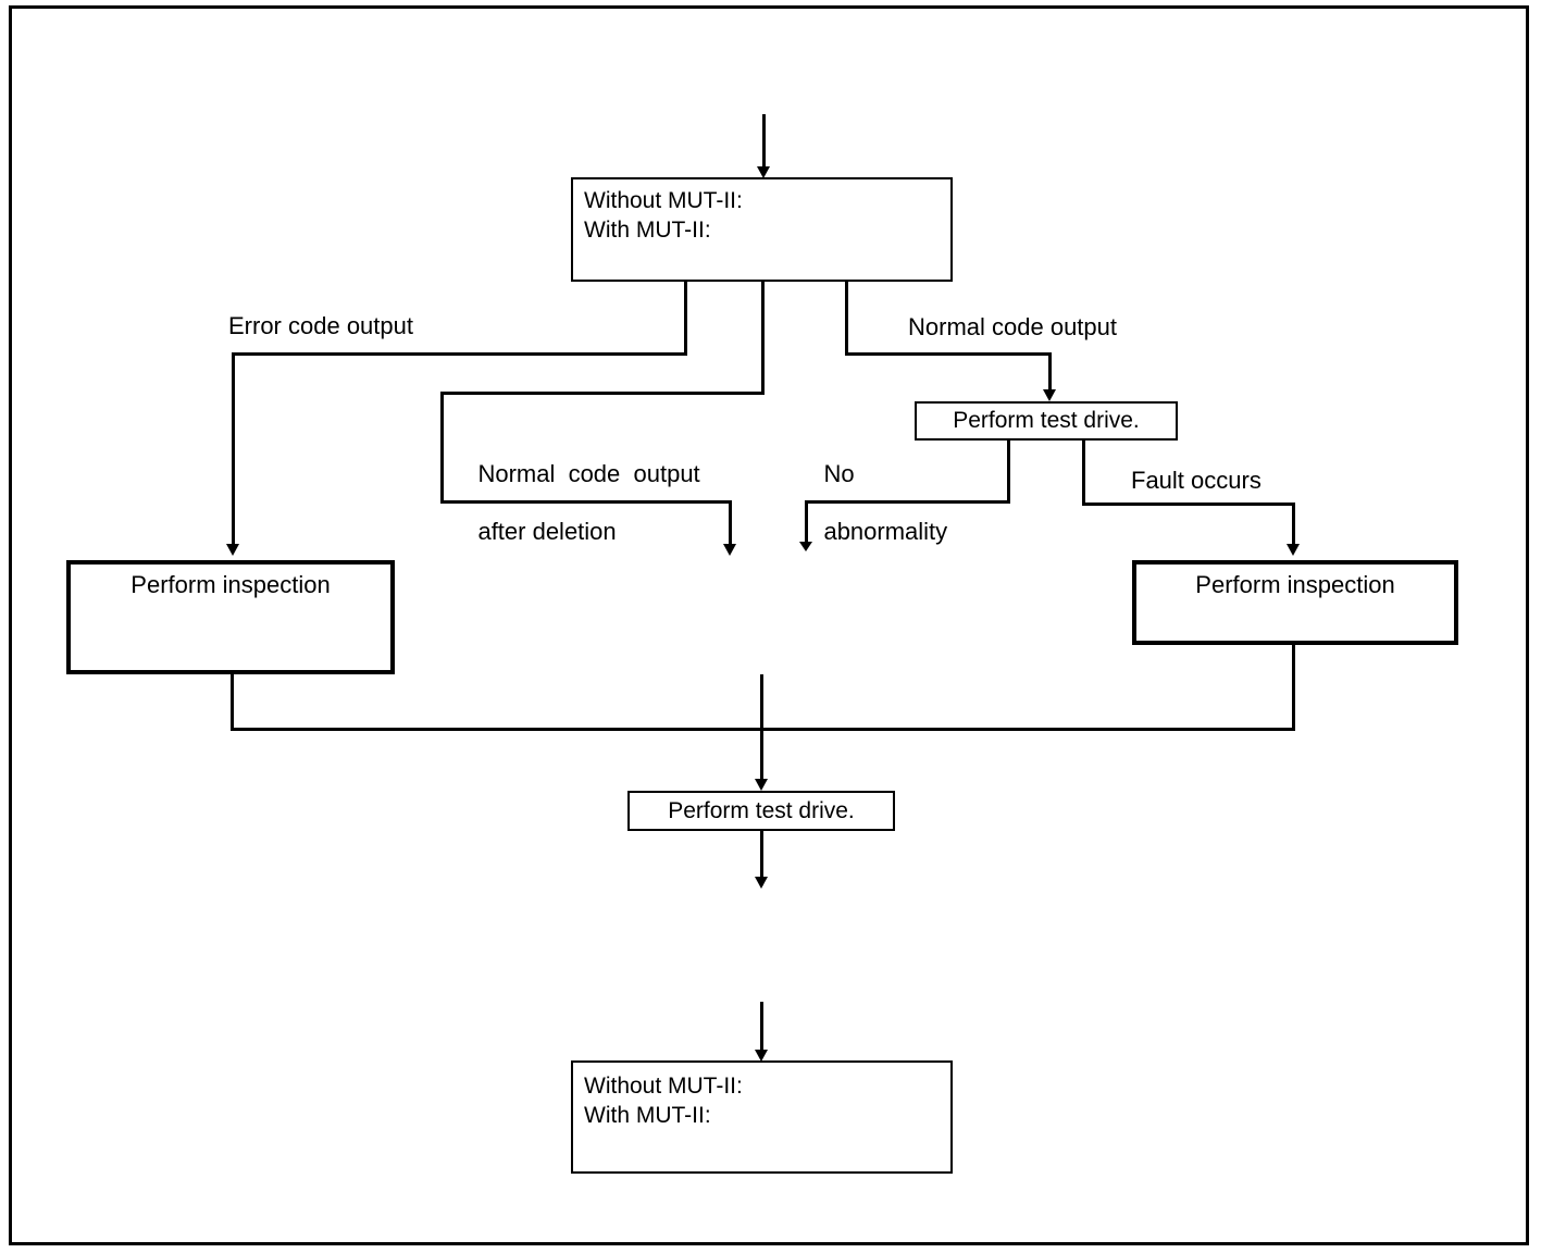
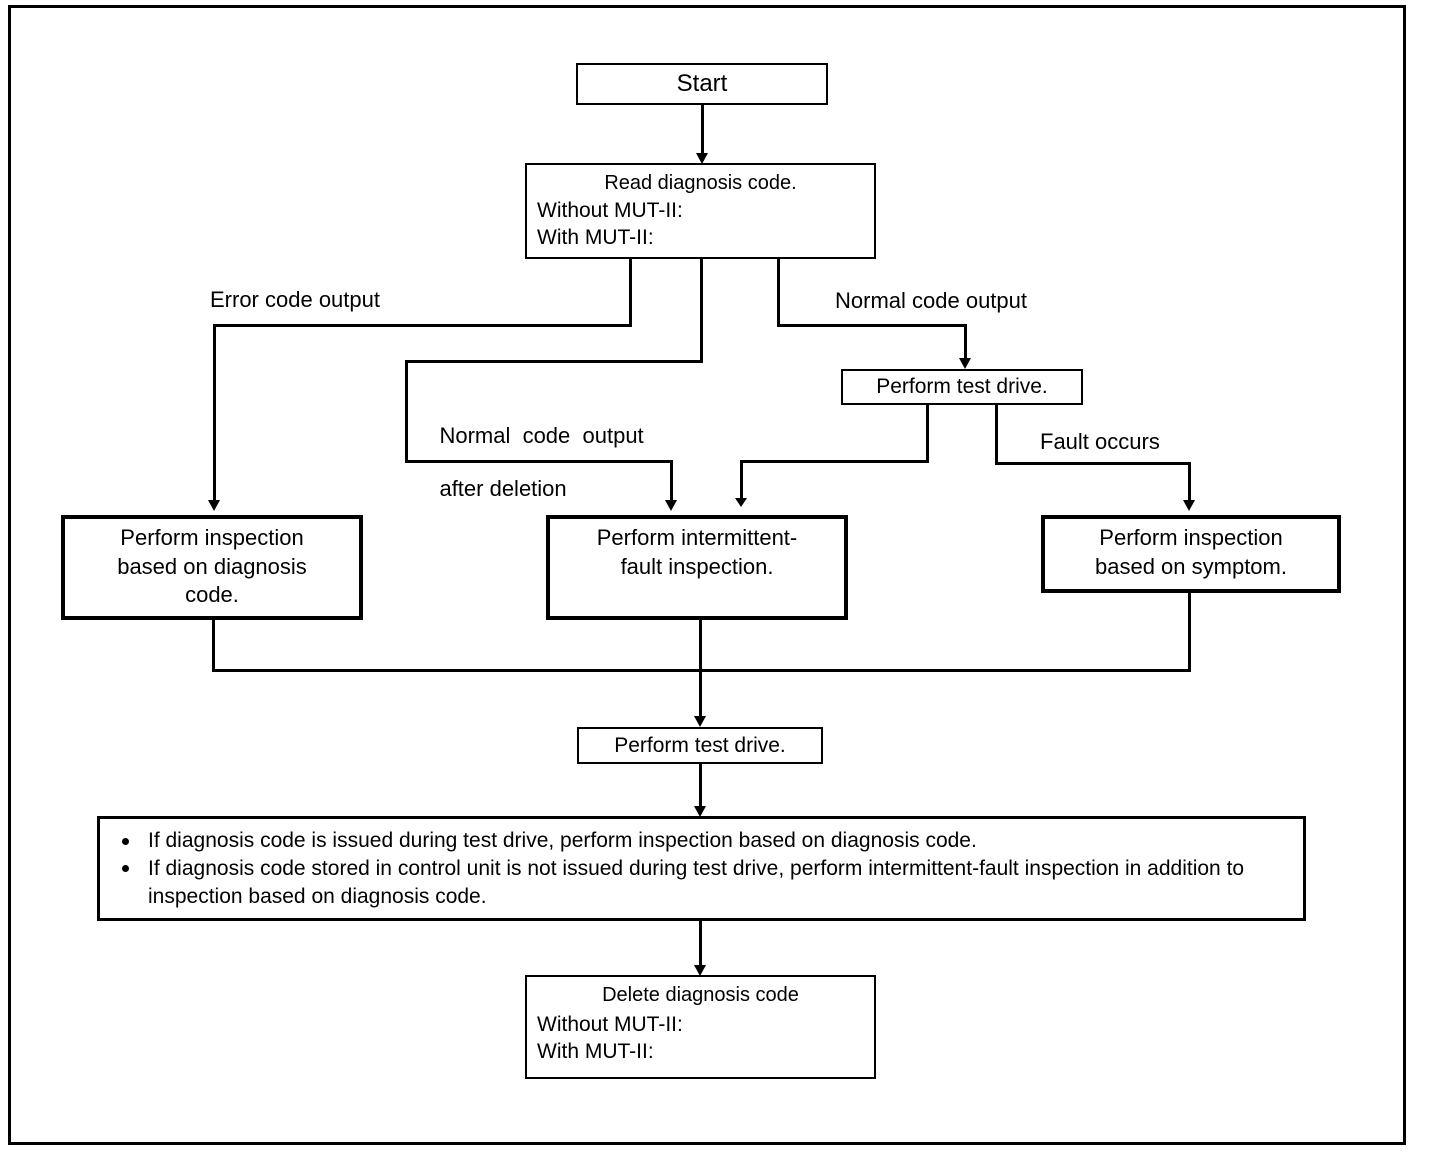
+ Start
+ Read diagnosis code.
  Without MUT-II:
  With MUT-II:
  Error code output
  Normal code output
  after deletion
  Normal code output
  Perform test drive.
- No
- abnormality
  Fault occurs
  Perform inspection
+ based on diagnosis
+ code.
+ Perform intermittent-
+ fault inspection.
  Perform inspection
+ based on symptom.
  Perform test drive.
+ If diagnosis code is issued during test drive, perform inspection based on diagnosis code.
+ If diagnosis code stored in control unit is not issued during test drive, perform intermittent-fault inspection in addition to inspection based on diagnosis code.
+ Delete diagnosis code
  Without MUT-II:
  With MUT-II:
